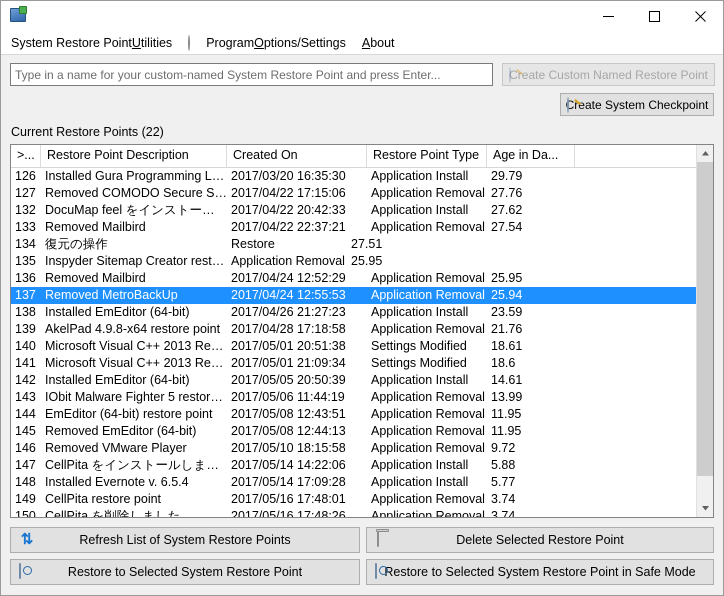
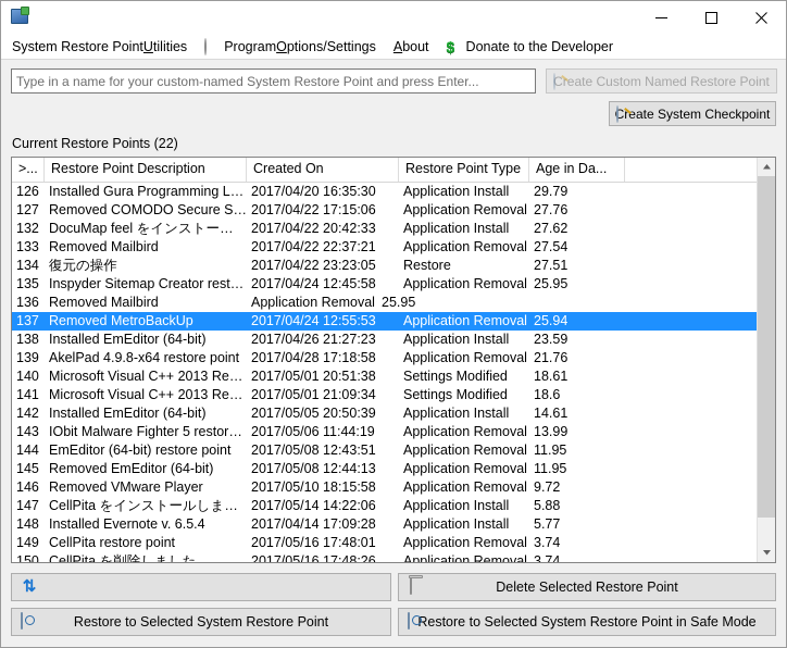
  System Restore Point
  U
  tilities
  Program
  O
  ptions/Settings
  A
  bout
+ $
+ Donate to the Developer
  Type in a name for your custom-named System Restore Point and press Enter...
  Create Custom Named Restore Point
  Create System Checkpoint
  Current Restore Points (22)
  >...
  Restore Point Description
  Created On
  Restore Point Type
  Age in Da...
  126
  Installed Gura Programming Lan
- 2017/03/20 16:35:30
+ 2017/04/20 16:35:30
  Application Install
  29.79
  127
  Removed COMODO Secure Sho
  2017/04/22 17:15:06
  Application Removal
  27.76
  132
  DocuMap feel をインストールし
  2017/04/22 20:42:33
  Application Install
  27.62
  133
  Removed Mailbird
  2017/04/22 22:37:21
  Application Removal
  27.54
  134
  復元の操作
+ 2017/04/22 23:23:05
  Restore
  27.51
  135
  Inspyder Sitemap Creator restore
+ 2017/04/24 12:45:58
  Application Removal
  25.95
  136
  Removed Mailbird
- 2017/04/24 12:52:29
  Application Removal
  25.95
  137
  Removed MetroBackUp
  2017/04/24 12:55:53
  Application Removal
  25.94
  138
  Installed EmEditor (64-bit)
  2017/04/26 21:27:23
  Application Install
  23.59
  139
  AkelPad 4.9.8-x64 restore point
  2017/04/28 17:18:58
  Application Removal
  21.76
  140
  Microsoft Visual C++ 2013 Redis
  2017/05/01 20:51:38
  Settings Modified
  18.61
  141
  Microsoft Visual C++ 2013 Redis
  2017/05/01 21:09:34
  Settings Modified
  18.6
  142
  Installed EmEditor (64-bit)
  2017/05/05 20:50:39
  Application Install
  14.61
  143
  IObit Malware Fighter 5 restore p
  2017/05/06 11:44:19
  Application Removal
  13.99
  144
  EmEditor (64-bit) restore point
  2017/05/08 12:43:51
  Application Removal
  11.95
  145
  Removed EmEditor (64-bit)
  2017/05/08 12:44:13
  Application Removal
  11.95
  146
  Removed VMware Player
  2017/05/10 18:15:58
  Application Removal
  9.72
  147
  CellPita をインストールしました
  2017/05/14 14:22:06
  Application Install
  5.88
  148
  Installed Evernote v. 6.5.4
- 2017/05/14 17:09:28
+ 2017/04/14 17:09:28
  Application Install
  5.77
  149
  CellPita restore point
  2017/05/16 17:48:01
  Application Removal
  3.74
  150
  CellPita を削除しました
  2017/05/16 17:48:26
  Application Removal
  3.74
  ⇅
- Refresh List of System Restore Points
  Delete Selected Restore Point
  Restore to Selected System Restore Point
  Restore to Selected System Restore Point in Safe Mode
